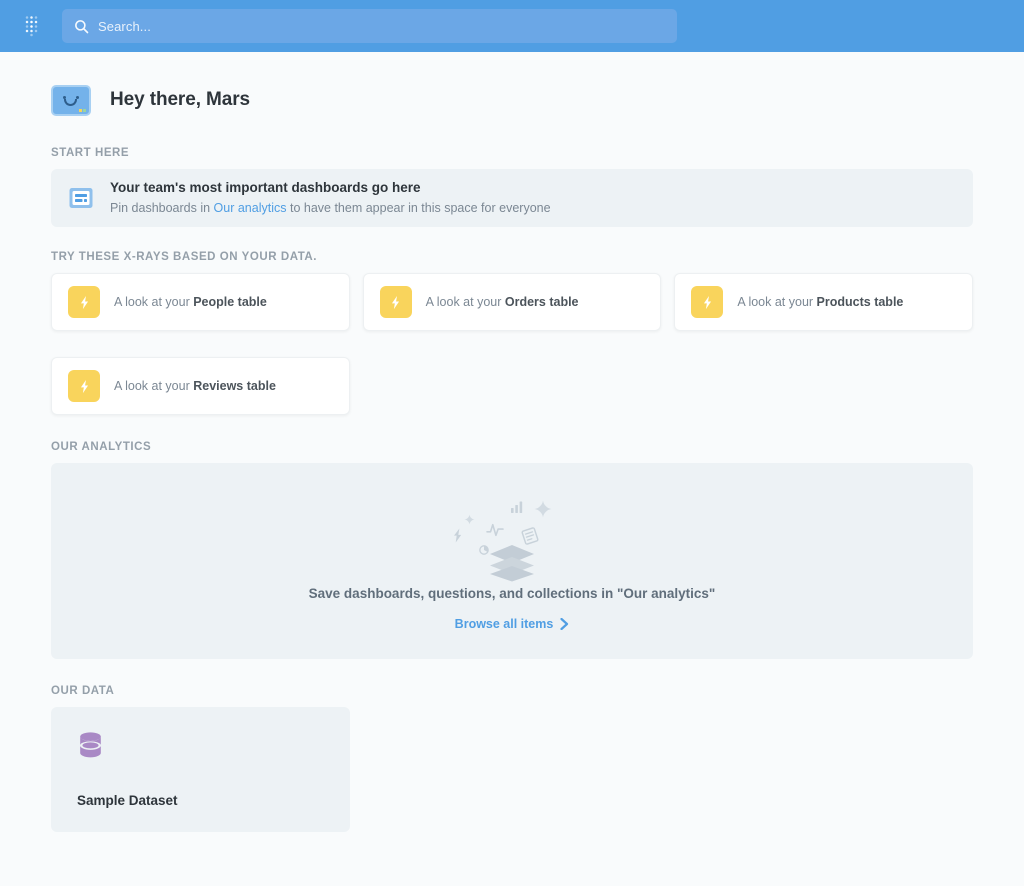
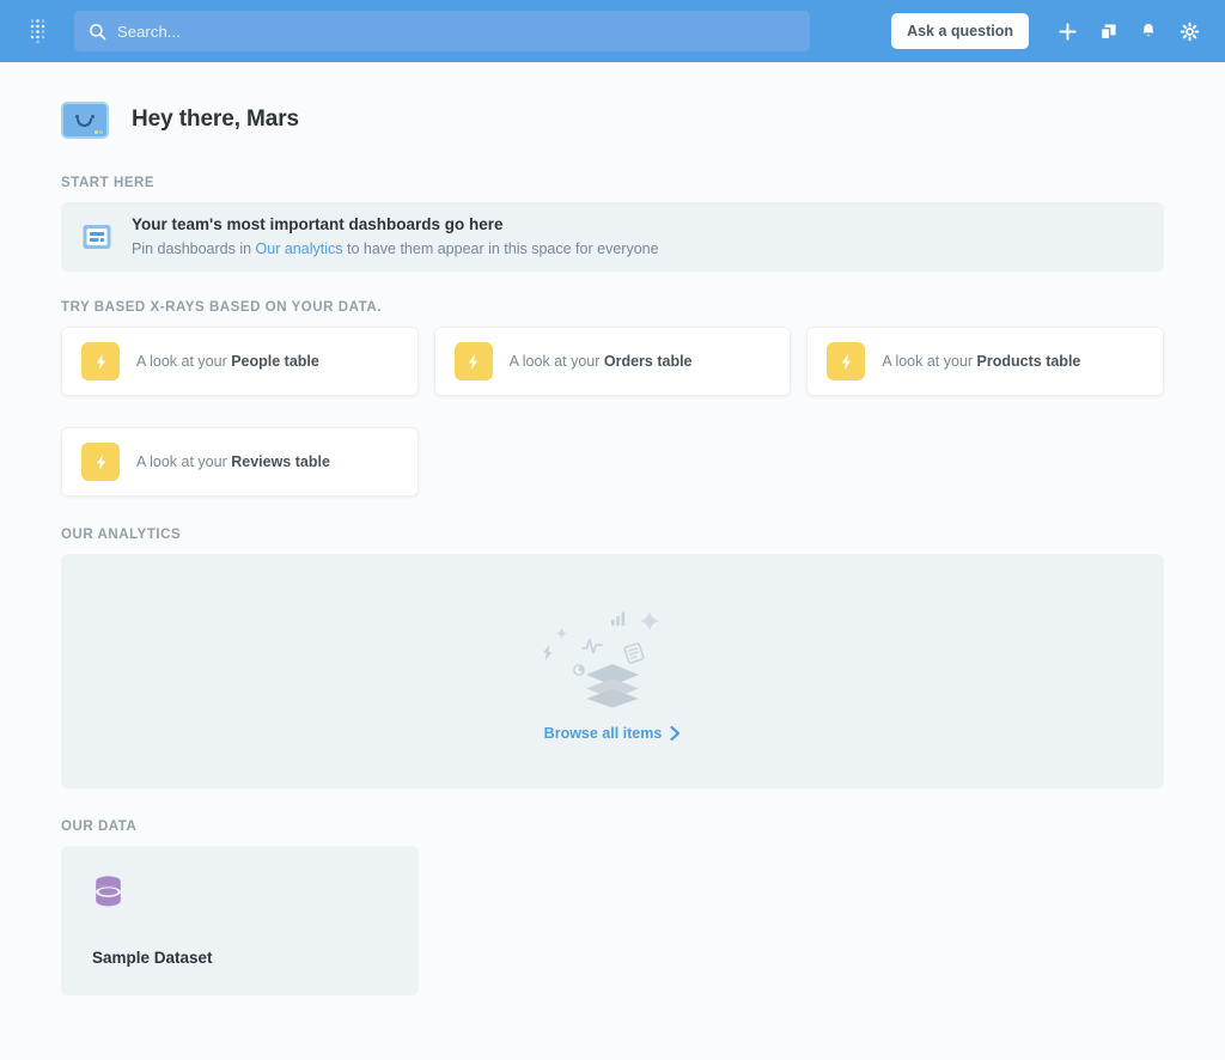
  Search...
+ Ask a question
  Hey there, Mars
  START HERE
  Your team's most important dashboards go here
  Pin dashboards in Our analytics to have them appear in this space for everyone
- TRY THESE X-RAYS BASED ON YOUR DATA.
+ TRY BASED X-RAYS BASED ON YOUR DATA.
  A look at your People table
  A look at your Orders table
  A look at your Products table
  A look at your Reviews table
  OUR ANALYTICS
- Save dashboards, questions, and collections in "Our analytics"
  Browse all items
  OUR DATA
  Sample Dataset
